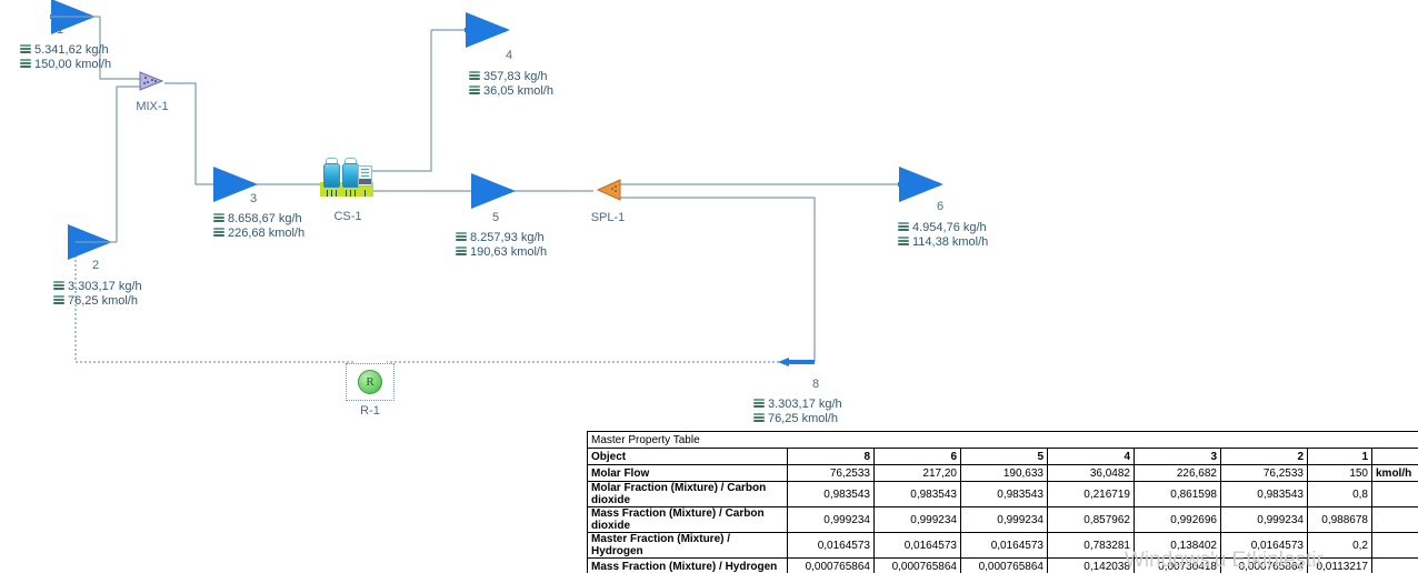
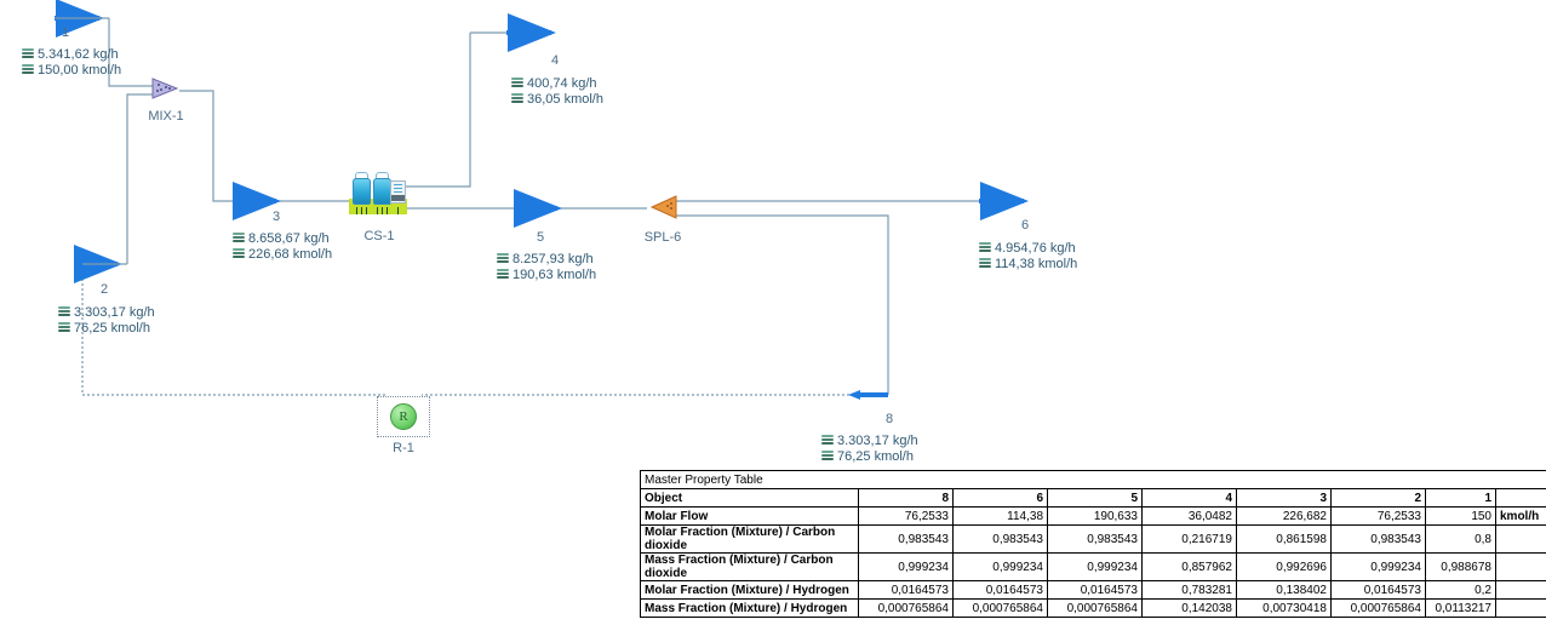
  MIX-1
  CS-1
- SPL-1
+ SPL-6
  R
  R-1
  1
  5.341,62 kg/h
  150,00 kmol/h
  2
  3.303,17 kg/h
  76,25 kmol/h
  3
  8.658,67 kg/h
  226,68 kmol/h
  4
- 357,83 kg/h
+ 400,74 kg/h
  36,05 kmol/h
  5
  8.257,93 kg/h
  190,63 kmol/h
  6
  4.954,76 kg/h
  114,38 kmol/h
  8
  3.303,17 kg/h
  76,25 kmol/h
  Master Property Table
  Object	8	6	5	4	3	2	1
- Molar Flow	76,2533	217,20	190,633	36,0482	226,682	76,2533	150	kmol/h
+ Molar Flow	76,2533	114,38	190,633	36,0482	226,682	76,2533	150	kmol/h
  Molar Fraction (Mixture) / Carbon dioxide	0,983543	0,983543	0,983543	0,216719	0,861598	0,983543	0,8
  Mass Fraction (Mixture) / Carbon dioxide	0,999234	0,999234	0,999234	0,857962	0,992696	0,999234	0,988678
- Master Fraction (Mixture) / Hydrogen	0,0164573	0,0164573	0,0164573	0,783281	0,138402	0,0164573	0,2
+ Molar Fraction (Mixture) / Hydrogen	0,0164573	0,0164573	0,0164573	0,783281	0,138402	0,0164573	0,2
  Mass Fraction (Mixture) / Hydrogen	0,000765864	0,000765864	0,000765864	0,142038	0,00730418	0,000765864	0,0113217
- Windows'u Etkinleştir
